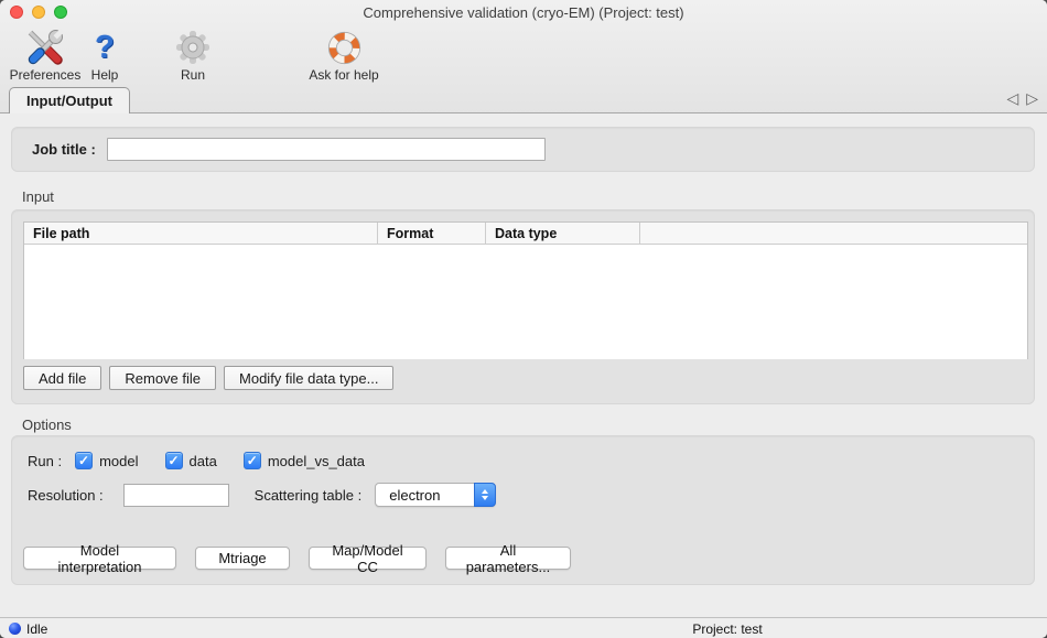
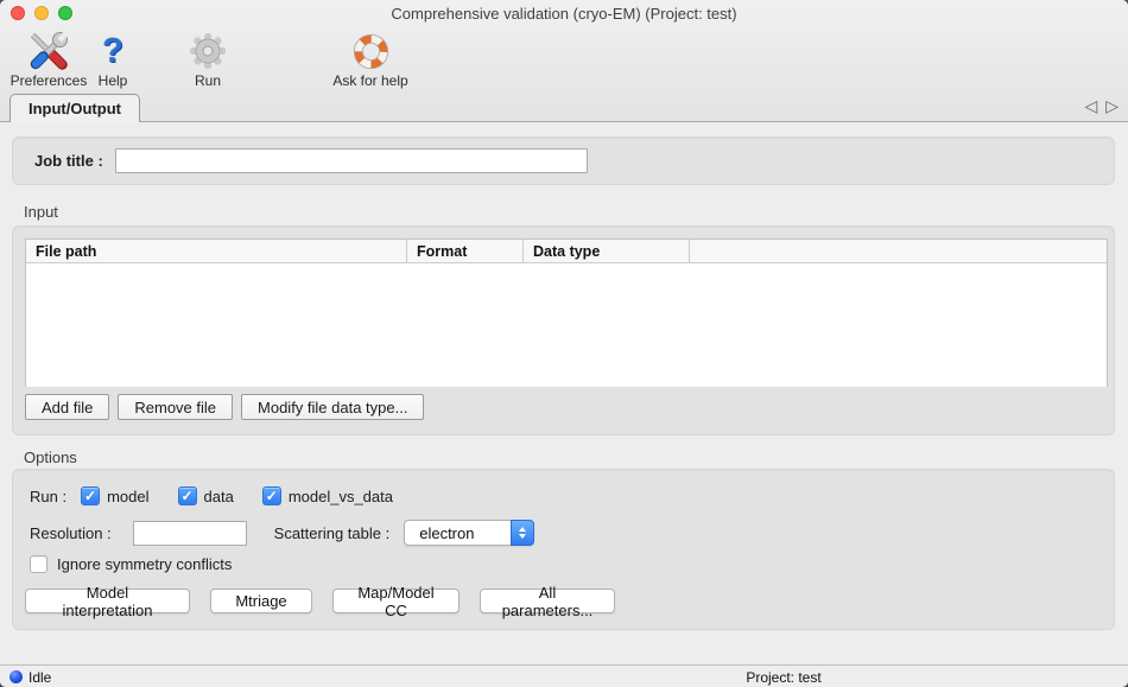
  Comprehensive validation (cryo-EM) (Project: test)
  Preferences
  ?
  Help
  Run
  Ask for help
  Input/Output
  ◁
  ▷
  Job title :
  Input
  File path
  Format
  Data type
  Add file
  Remove file
  Modify file data type...
  Options
  Run :
  ✓
  model
  ✓
  data
  ✓
  model_vs_data
  Resolution :
  Scattering table :
  electron
+ Ignore symmetry conflicts
  Model interpretation
  Mtriage
  Map/Model CC
  All parameters...
  Idle
  Project: test
